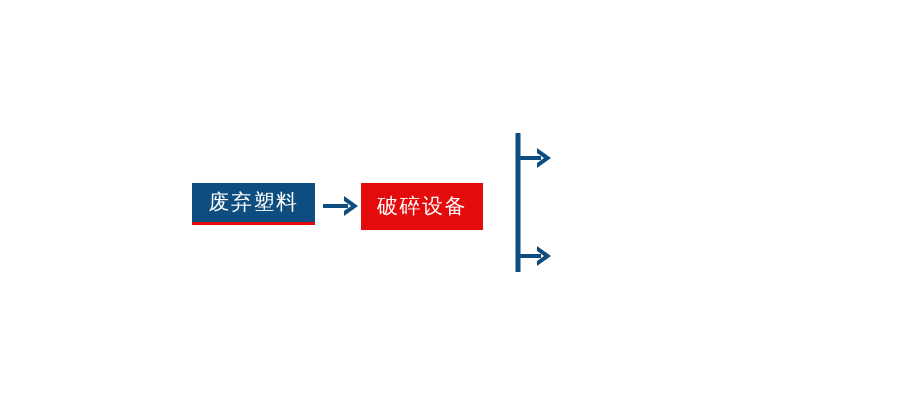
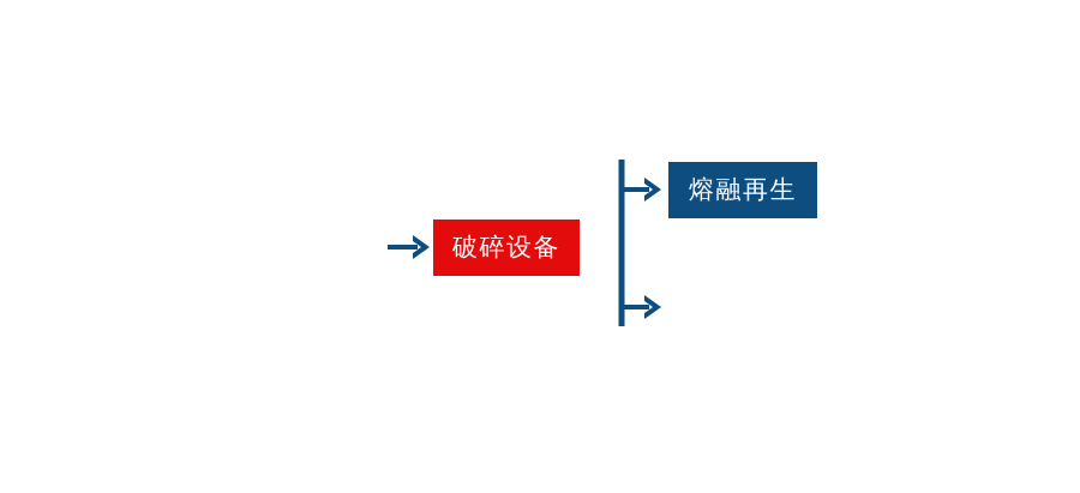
- 废弃塑料
  破碎设备
+ 熔融再生
